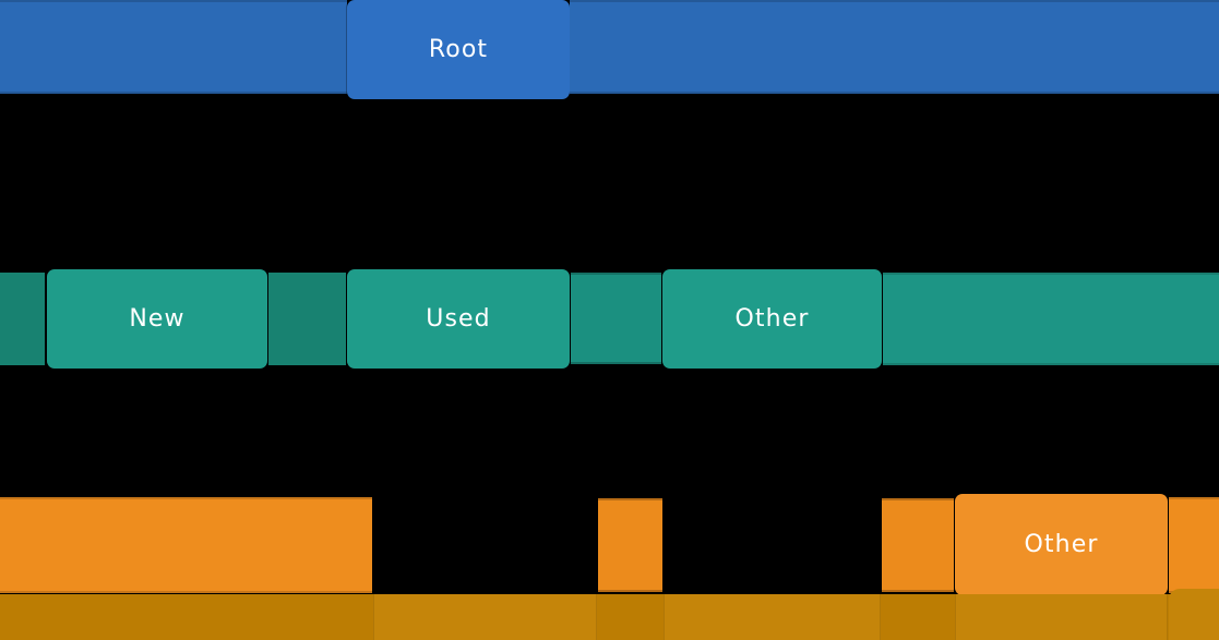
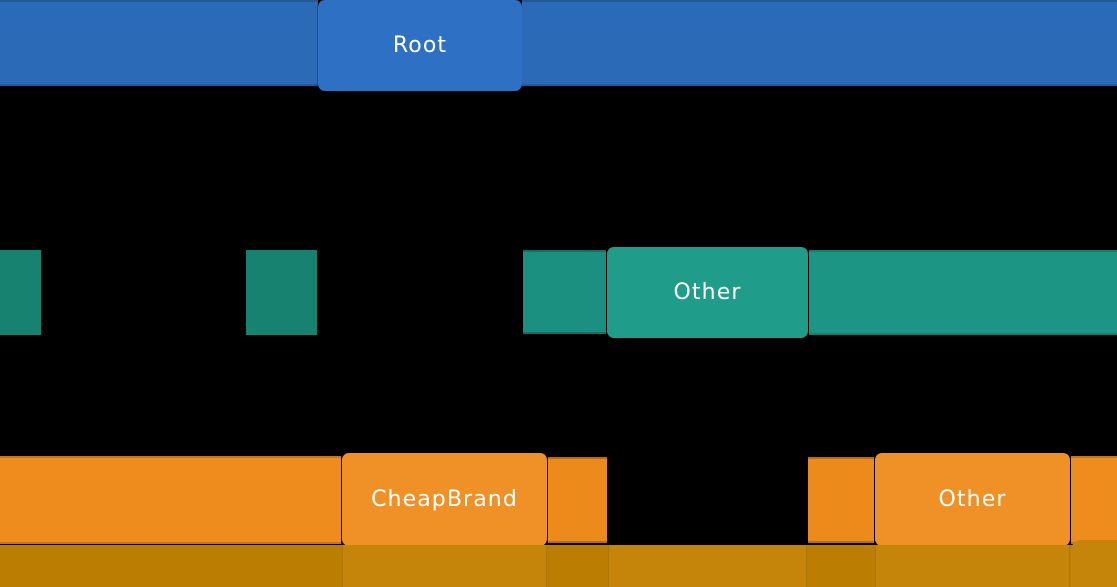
  Root
- New
- Used
  Other
+ CheapBrand
  Other
